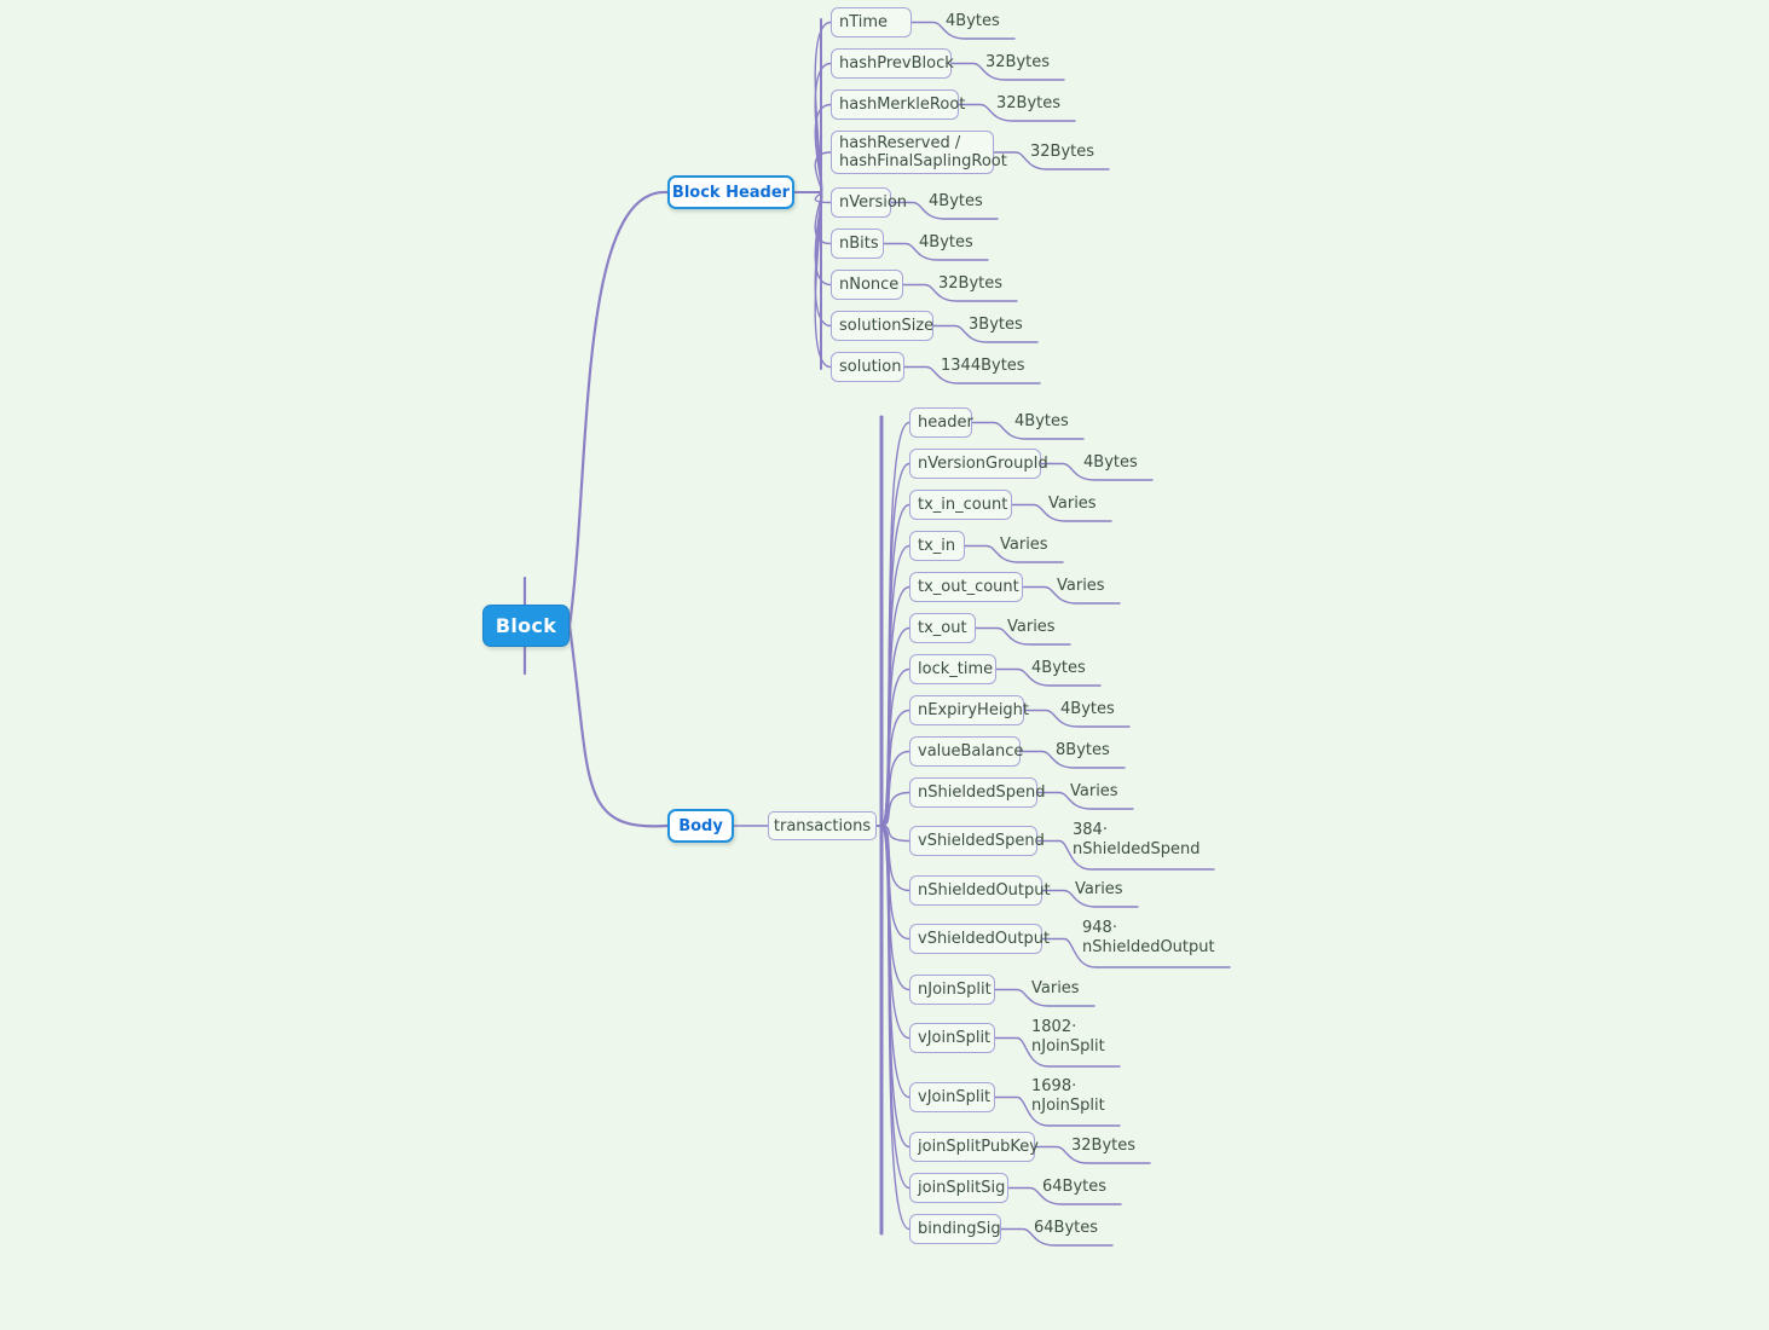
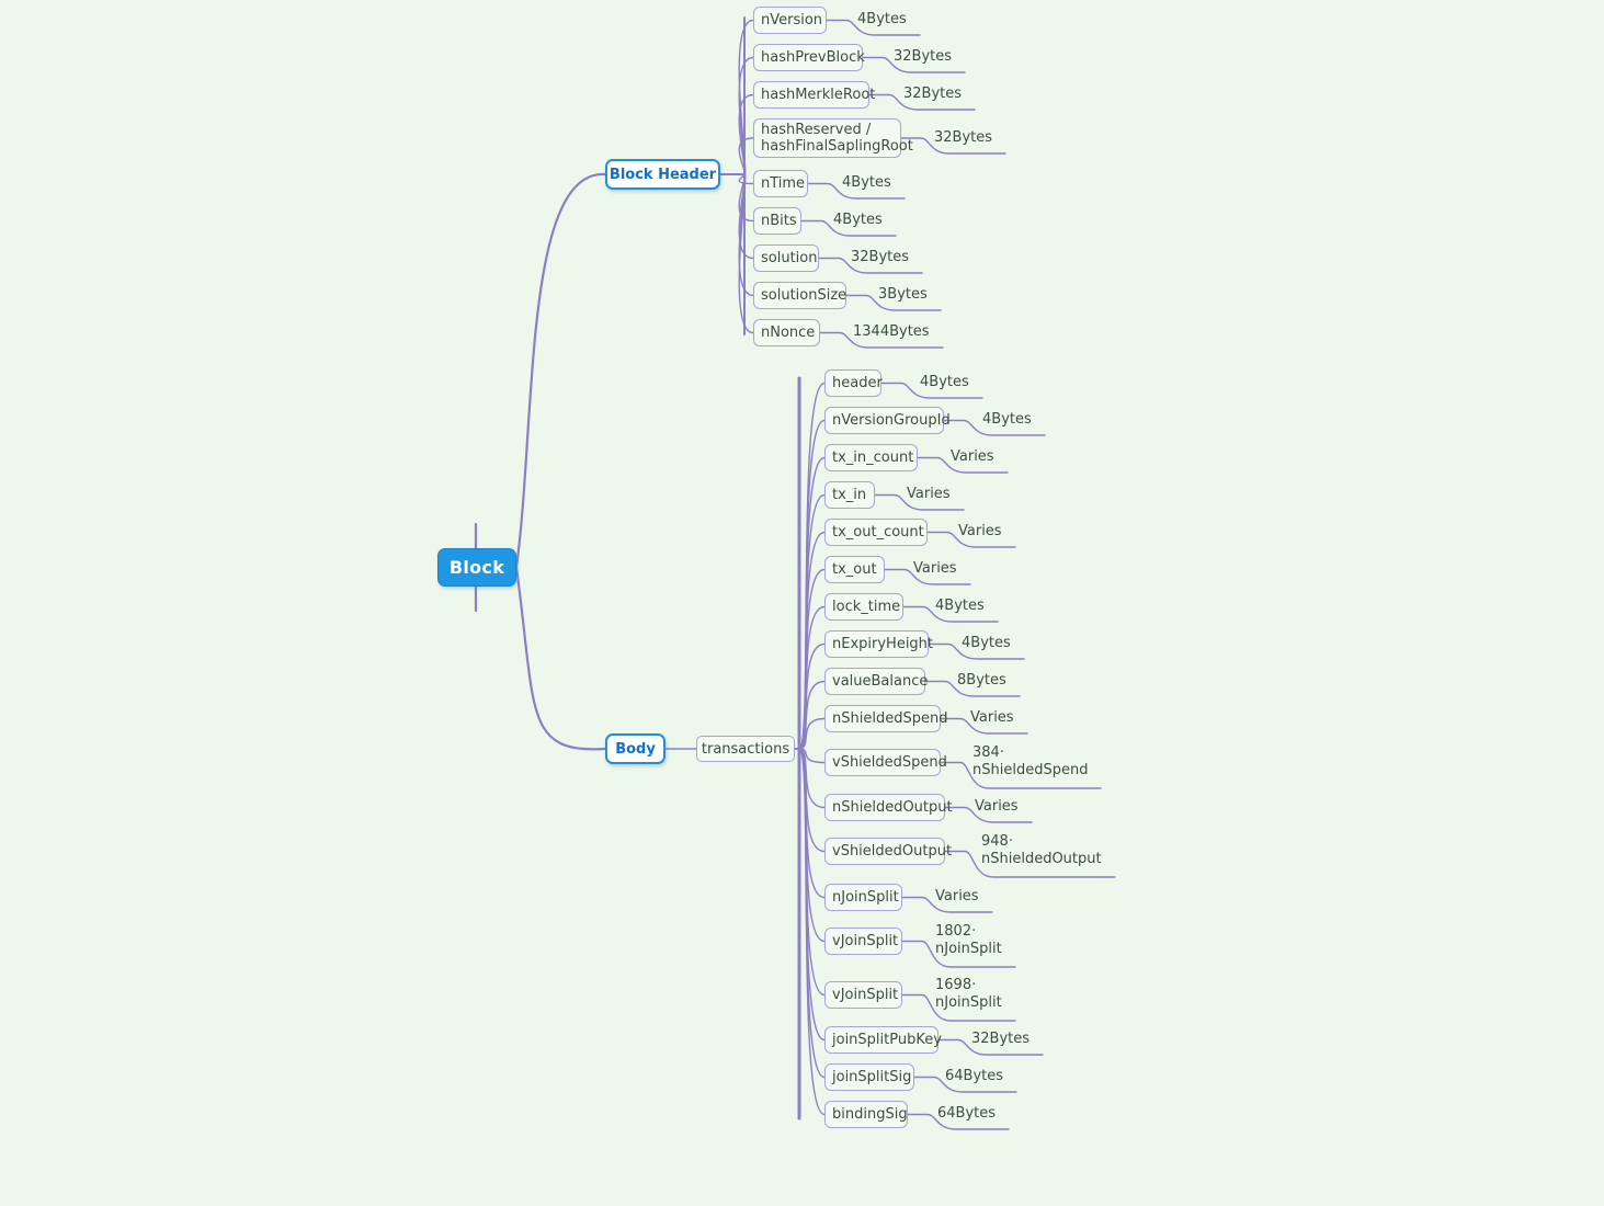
  Block
  Block Header
  Body
  transactions
- nTime
+ nVersion
  4Bytes
  hashPrevBlock
  32Bytes
  hashMerkleRoot
  32Bytes
  hashReserved /
  hashFinalSaplingRoot
  32Bytes
- nVersion
+ nTime
  4Bytes
  nBits
  4Bytes
- nNonce
+ solution
  32Bytes
  solutionSize
  3Bytes
- solution
+ nNonce
  1344Bytes
  header
  4Bytes
  nVersionGroupId
  4Bytes
  tx_in_count
  Varies
  tx_in
  Varies
  tx_out_count
  Varies
  tx_out
  Varies
  lock_time
  4Bytes
  nExpiryHeight
  4Bytes
  valueBalance
  8Bytes
  nShieldedSpend
  Varies
  vShieldedSpend
  384·
  nShieldedSpend
  nShieldedOutput
  Varies
  vShieldedOutput
  948·
  nShieldedOutput
  nJoinSplit
  Varies
  vJoinSplit
  1802·
  nJoinSplit
  vJoinSplit
  1698·
  nJoinSplit
  joinSplitPubKey
  32Bytes
  joinSplitSig
  64Bytes
  bindingSig
  64Bytes
